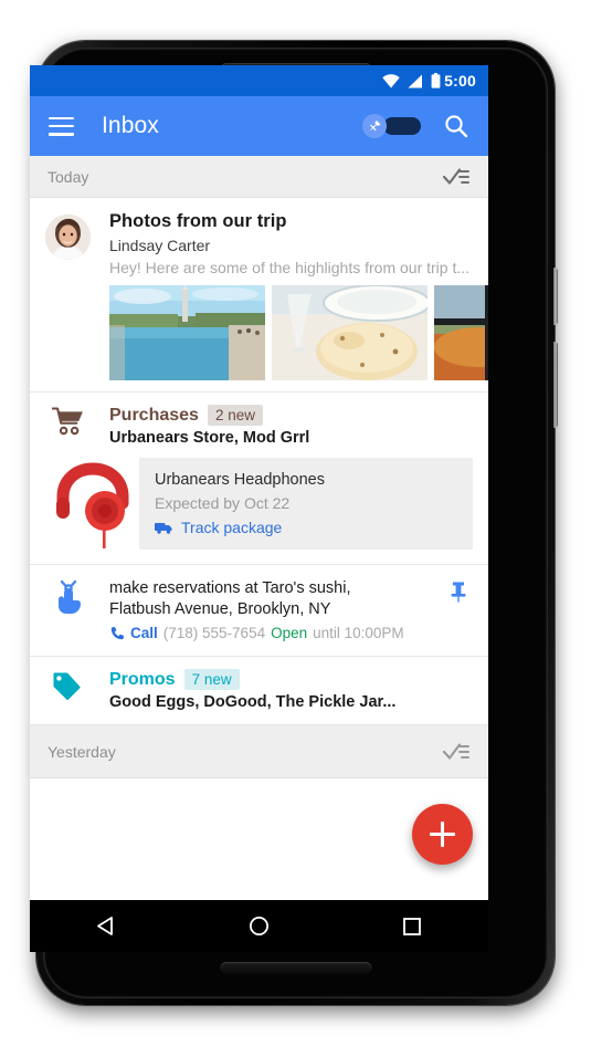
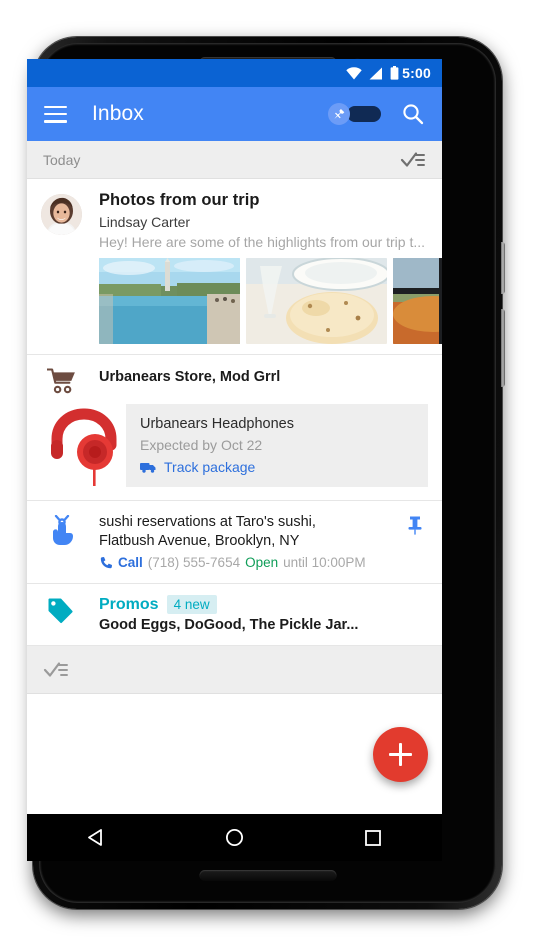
  5:00
  Inbox
  Today
  Photos from our trip
  Lindsay Carter
  Hey! Here are some of the highlights from our trip t...
- Purchases
- 2 new
  Urbanears Store, Mod Grrl
  Urbanears Headphones
  Expected by Oct 22
  Track package
- make reservations at Taro's sushi,
+ sushi reservations at Taro's sushi,
  Flatbush Avenue, Brooklyn, NY
  Call
  (718) 555-7654
  Open
  until 10:00PM
  Promos
- 7 new
+ 4 new
  Good Eggs, DoGood, The Pickle Jar...
- Yesterday
